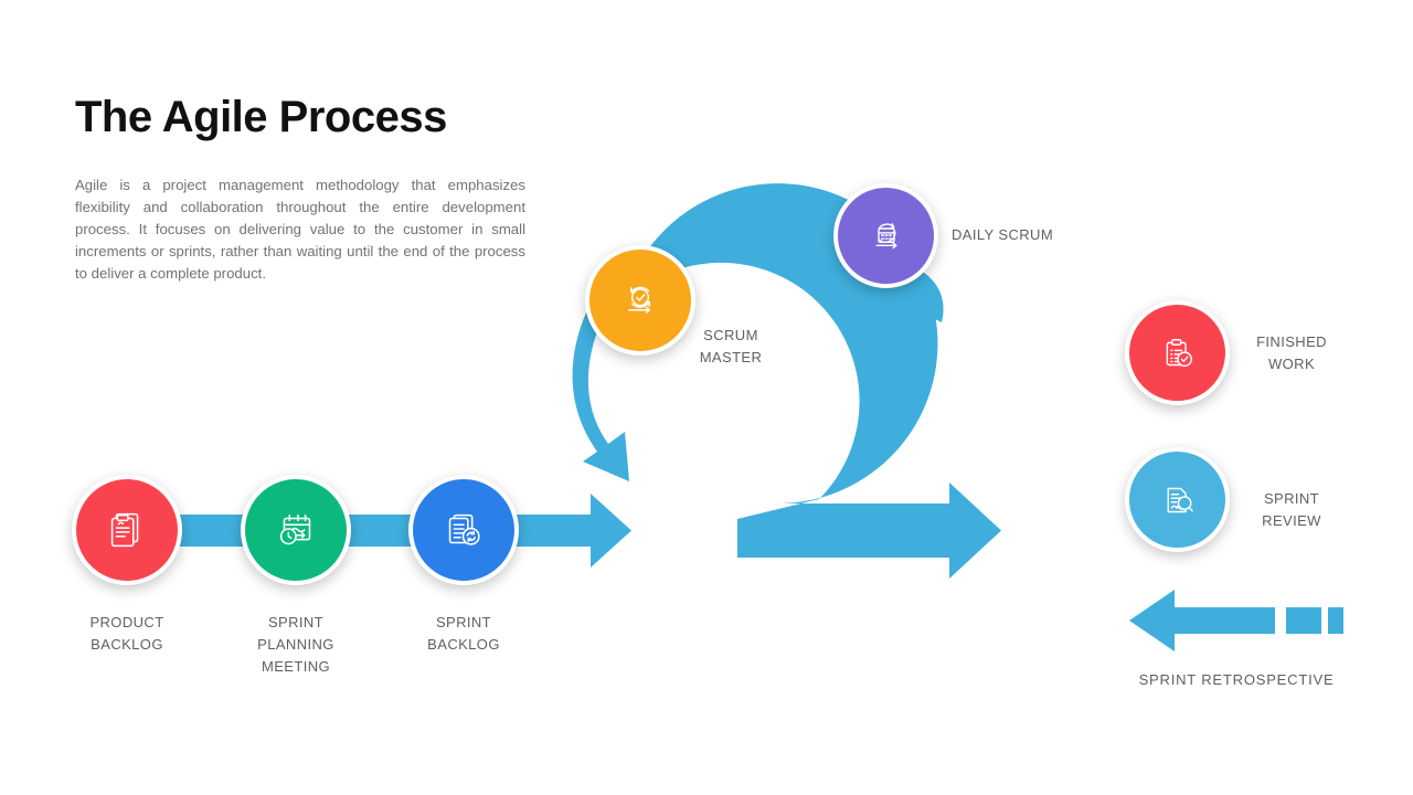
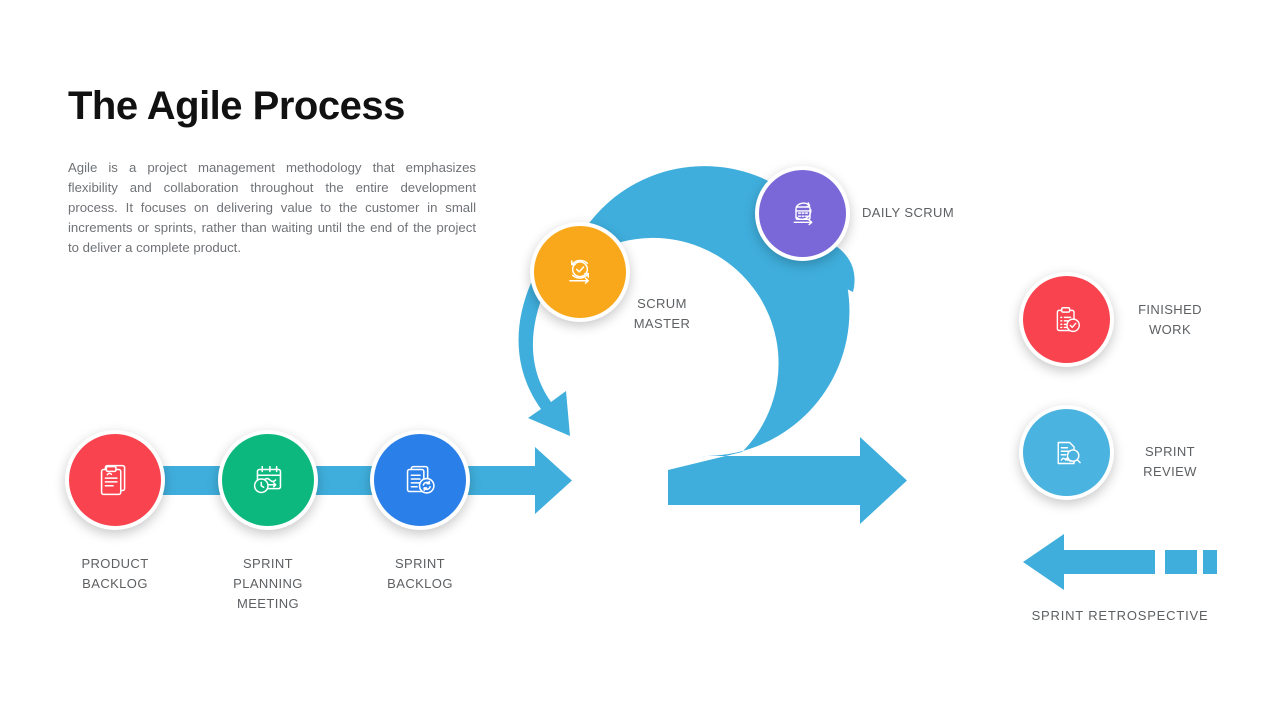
  The Agile Process
- Agile is a project management methodology that emphasizes flexibility and collaboration throughout the entire development process. It focuses on delivering value to the customer in small increments or sprints, rather than waiting until the end of the process to deliver a complete product.
+ Agile is a project management methodology that emphasizes flexibility and collaboration throughout the entire development process. It focuses on delivering value to the customer in small increments or sprints, rather than waiting until the end of the project to deliver a complete product.
  PRODUCT
  BACKLOG
  SPRINT
  PLANNING
  MEETING
  SPRINT
  BACKLOG
  SCRUM
  MASTER
  DAILY SCRUM
  FINISHED
  WORK
  SPRINT
  REVIEW
  SPRINT RETROSPECTIVE
